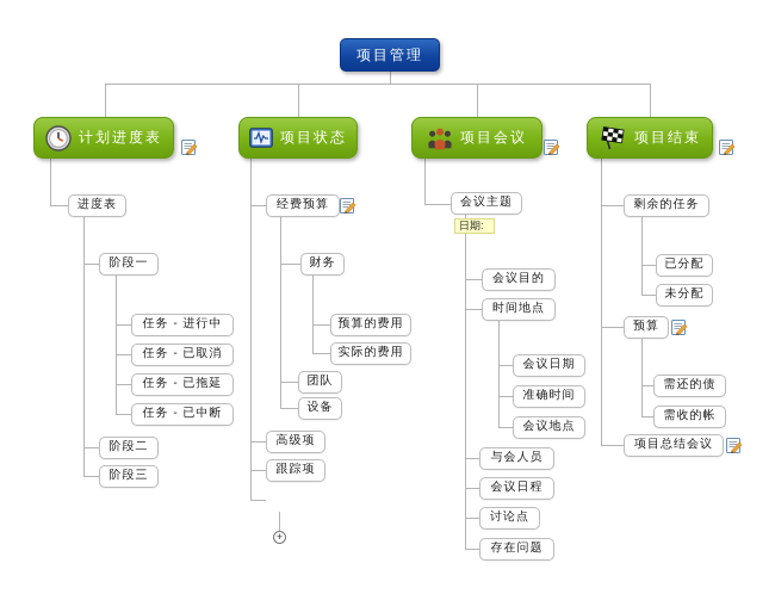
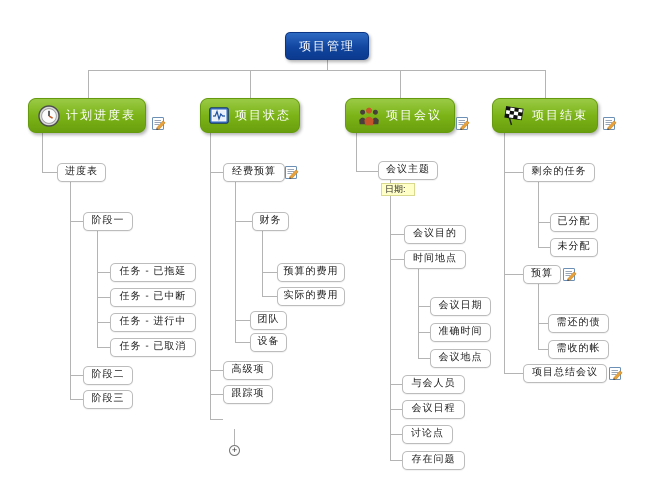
  项目管理
  计划进度表
  项目状态
  项目会议
  项目结束
  进度表
  阶段一
- 任务 - 进行中
+ 任务 - 已拖延
- 任务 - 已取消
+ 任务 - 已中断
- 任务 - 已拖延
+ 任务 - 进行中
- 任务 - 已中断
+ 任务 - 已取消
  阶段二
  阶段三
  经费预算
  财务
  预算的费用
  实际的费用
  团队
  设备
  高级项
  跟踪项
  +
  会议主题
  日期:
  会议目的
  时间地点
  会议日期
  准确时间
  会议地点
  与会人员
  会议日程
  讨论点
  存在问题
  剩余的任务
  已分配
  未分配
  预算
  需还的债
  需收的帐
  项目总结会议
